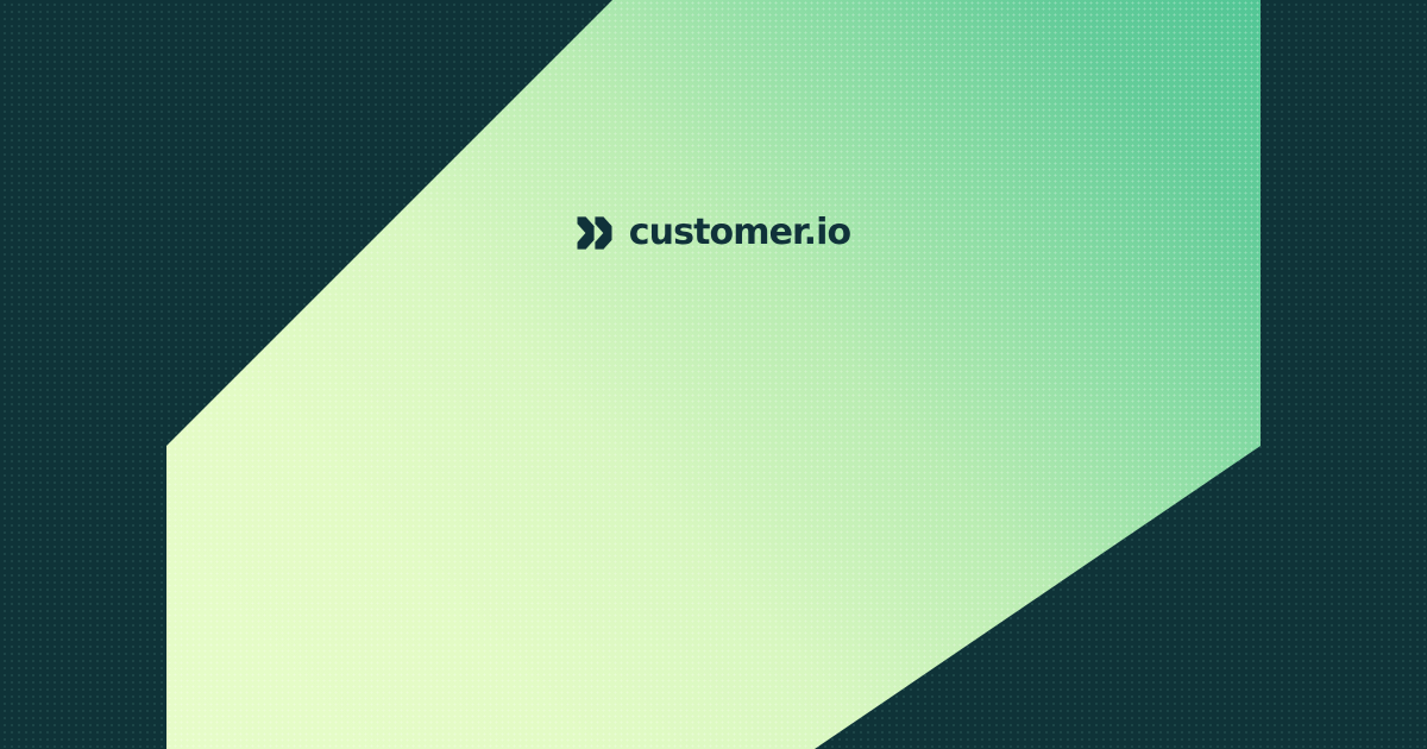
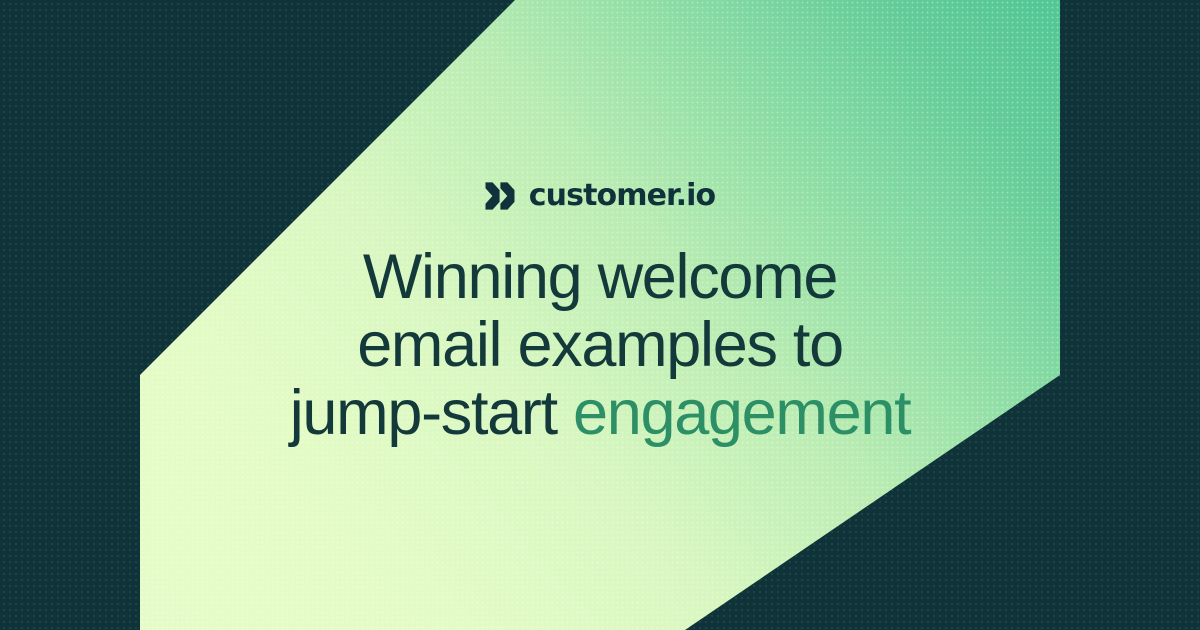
  customer.io
+ Winning welcome
+ email examples to
+ jump-start engagement
